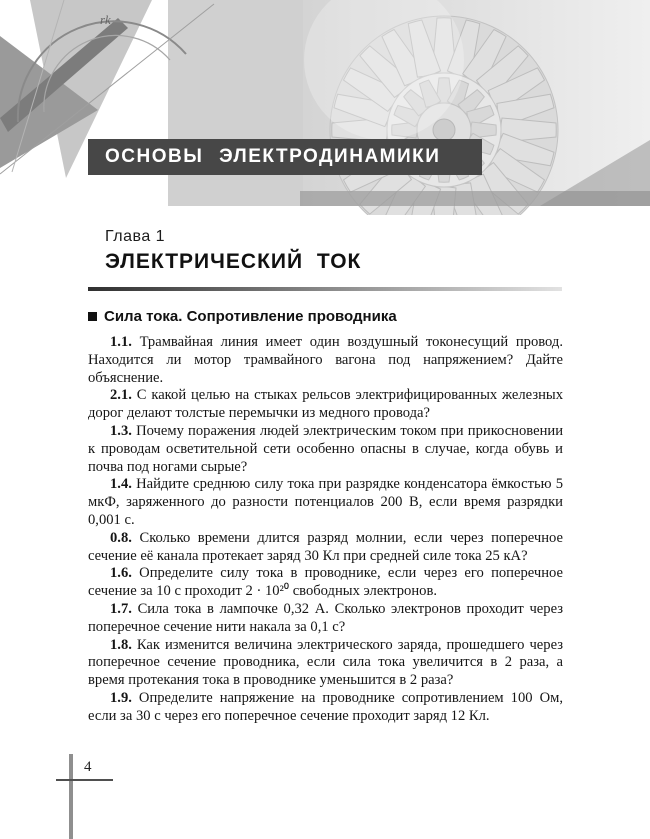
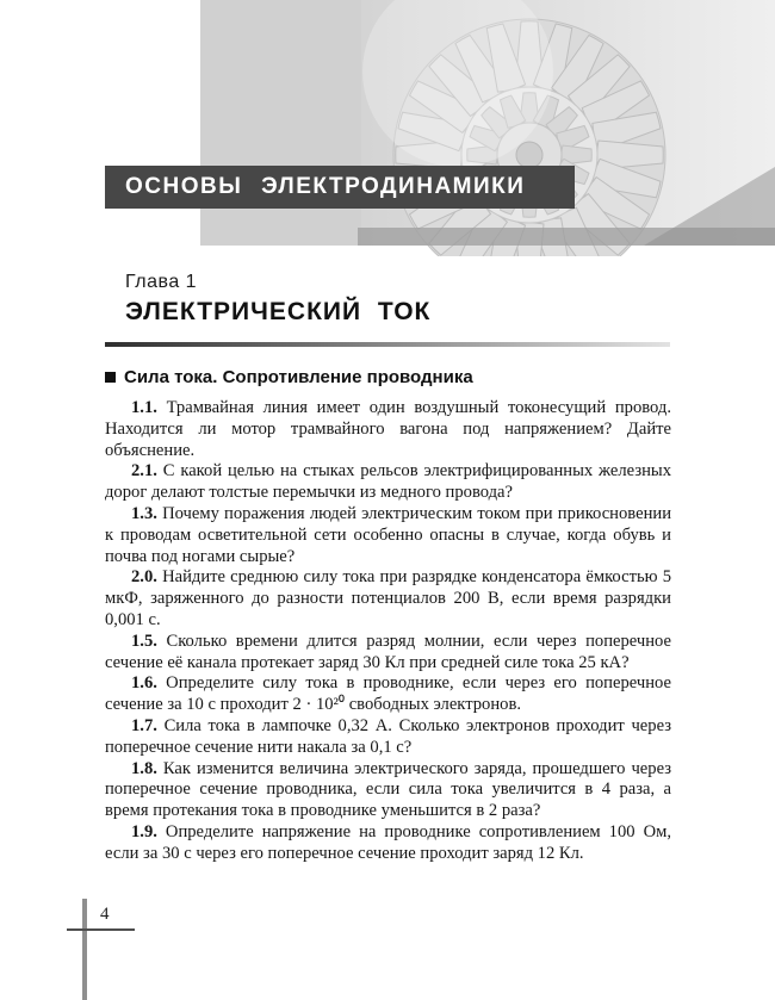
- rk
  ОСНОВЫ ЭЛЕКТРОДИНАМИКИ
  Глава 1
  ЭЛЕКТРИЧЕСКИЙ ТОК
  Сила тока. Сопротивление проводника
  1.1. Трамвайная линия имеет один воздушный токонесущий провод. Находится ли мотор трамвайного вагона под напряжением? Дайте объяснение.
  2.1. С какой целью на стыках рельсов электрифицированных железных дорог делают толстые перемычки из медного провода?
  1.3. Почему поражения людей электрическим током при прикосновении к проводам осветительной сети особенно опасны в случае, когда обувь и почва под ногами сырые?
- 1.4. Найдите среднюю силу тока при разрядке конденсатора ёмкостью 5 мкФ, заряженного до разности потенциалов 200 В, если время разрядки 0,001 с.
+ 2.0. Найдите среднюю силу тока при разрядке конденсатора ёмкостью 5 мкФ, заряженного до разности потенциалов 200 В, если время разрядки 0,001 с.
- 0.8. Сколько времени длится разряд молнии, если через поперечное сечение её канала протекает заряд 30 Кл при средней силе тока 25 кА?
+ 1.5. Сколько времени длится разряд молнии, если через поперечное сечение её канала протекает заряд 30 Кл при средней силе тока 25 кА?
  1.6. Определите силу тока в проводнике, если через его поперечное сечение за 10 с проходит 2 · 10²⁰ свободных электронов.
  1.7. Сила тока в лампочке 0,32 А. Сколько электронов проходит через поперечное сечение нити накала за 0,1 с?
- 1.8. Как изменится величина электрического заряда, прошедшего через поперечное сечение проводника, если сила тока увеличится в 2 раза, а время протекания тока в проводнике уменьшится в 2 раза?
+ 1.8. Как изменится величина электрического заряда, прошедшего через поперечное сечение проводника, если сила тока увеличится в 4 раза, а время протекания тока в проводнике уменьшится в 2 раза?
  1.9. Определите напряжение на проводнике сопротивлением 100 Ом, если за 30 с через его поперечное сечение проходит заряд 12 Кл.
  4
